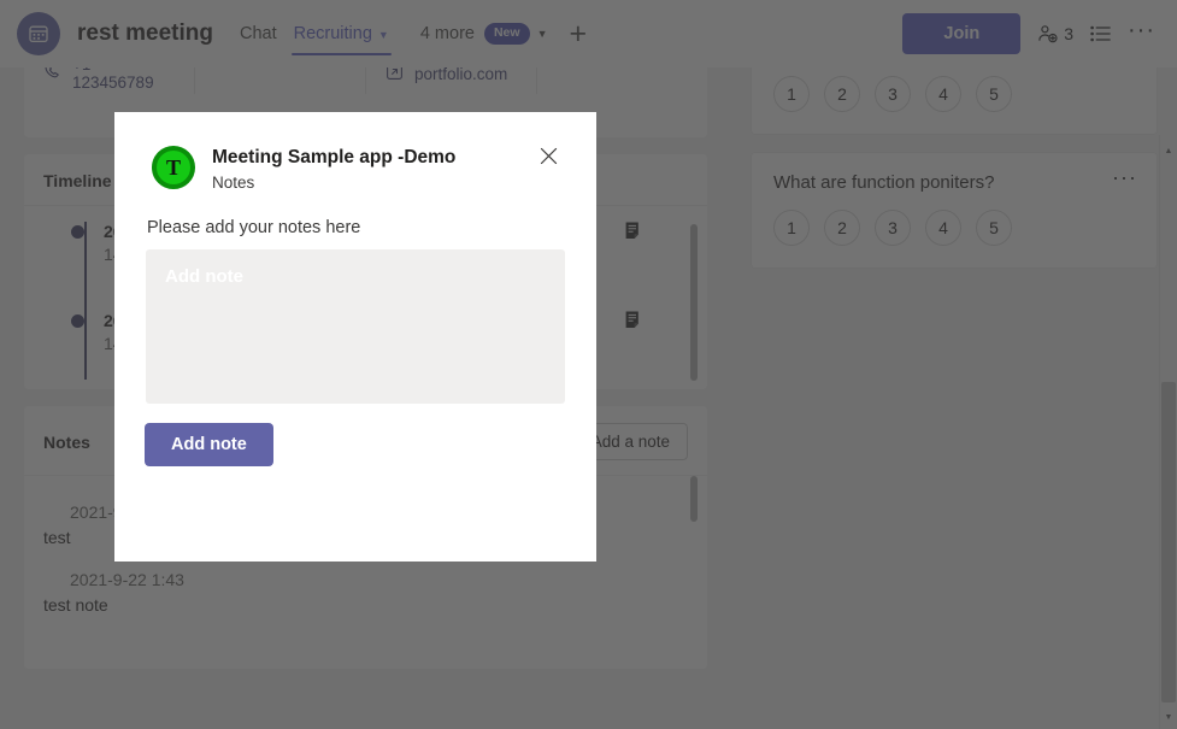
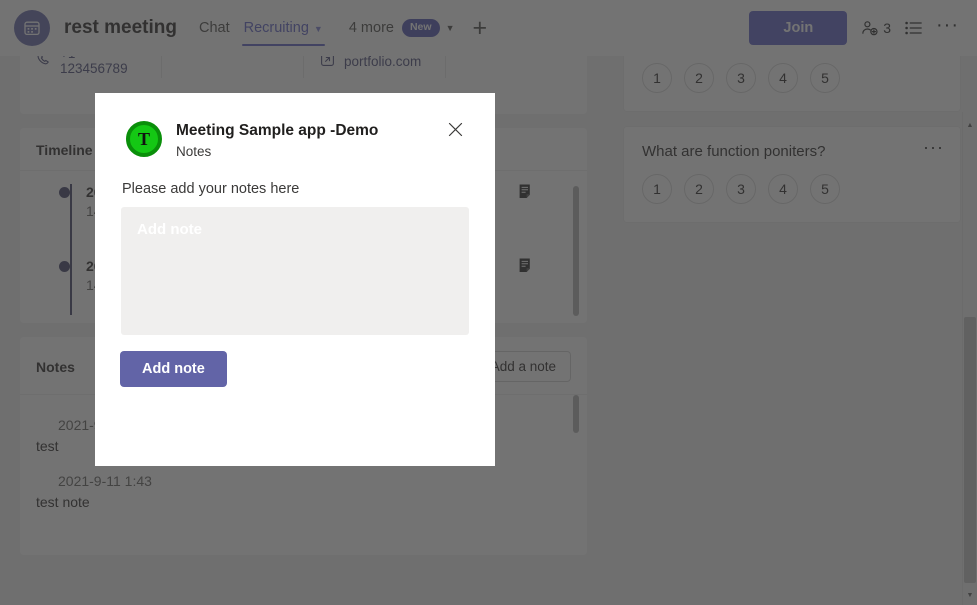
  rest meeting
  Chat
  Recruiting
  ▼
  4 more
  New
  ▼
  +
  Join
  3
  ···
  123456789
  portfolio.com
  Timeline
  Notes
  Add a note
  2021-
  test
- 2021-9-22 1:43
+ 2021-9-11 1:43
  test note
  1
  2
  3
  4
  5
  ···
  What are function poniters?
  1
  2
  3
  4
  5
  T
  Meeting Sample app -Demo
  Notes
  Please add your notes here
  Add note
